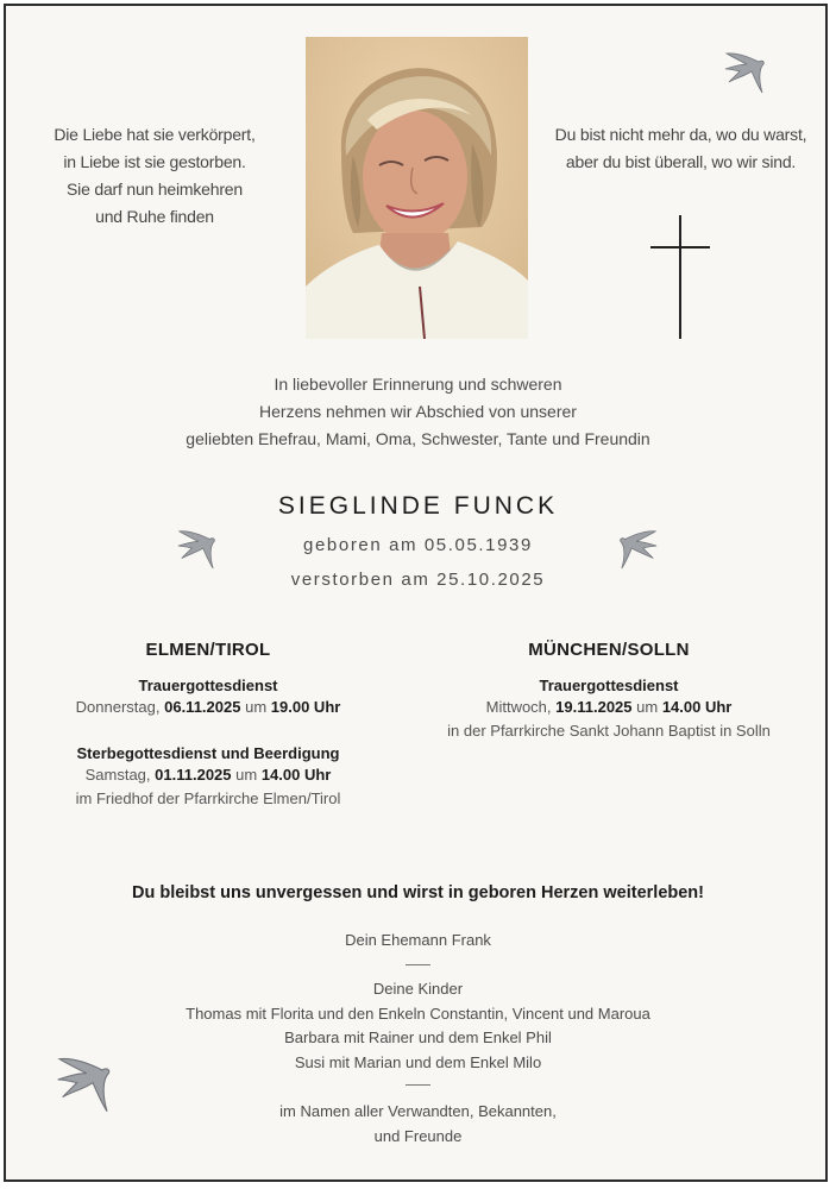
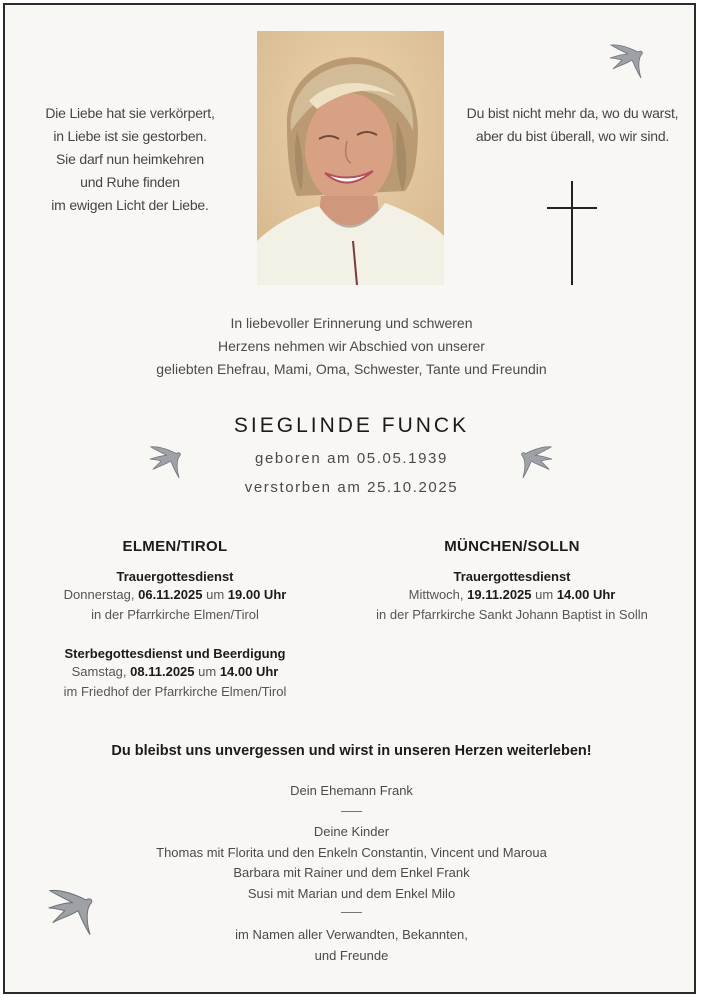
  Die Liebe hat sie verkörpert,
  in Liebe ist sie gestorben.
  Sie darf nun heimkehren
  und Ruhe finden
+ im ewigen Licht der Liebe.
  Du bist nicht mehr da, wo du warst,
  aber du bist überall, wo wir sind.
  In liebevoller Erinnerung und schweren
  Herzens nehmen wir Abschied von unserer
  geliebten Ehefrau, Mami, Oma, Schwester, Tante und Freundin
  SIEGLINDE FUNCK
  geboren am 05.05.1939
  verstorben am 25.10.2025
  ELMEN/TIROL
  Trauergottesdienst
  Donnerstag, 06.11.2025 um 19.00 Uhr
+ in der Pfarrkirche Elmen/Tirol
  Sterbegottesdienst und Beerdigung
- Samstag, 01.11.2025 um 14.00 Uhr
+ Samstag, 08.11.2025 um 14.00 Uhr
  im Friedhof der Pfarrkirche Elmen/Tirol
  MÜNCHEN/SOLLN
  Trauergottesdienst
  Mittwoch, 19.11.2025 um 14.00 Uhr
  in der Pfarrkirche Sankt Johann Baptist in Solln
- Du bleibst uns unvergessen und wirst in geboren Herzen weiterleben!
+ Du bleibst uns unvergessen und wirst in unseren Herzen weiterleben!
  Dein Ehemann Frank
  Deine Kinder
  Thomas mit Florita und den Enkeln Constantin, Vincent und Maroua
- Barbara mit Rainer und dem Enkel Phil
+ Barbara mit Rainer und dem Enkel Frank
  Susi mit Marian und dem Enkel Milo
  im Namen aller Verwandten, Bekannten,
  und Freunde
